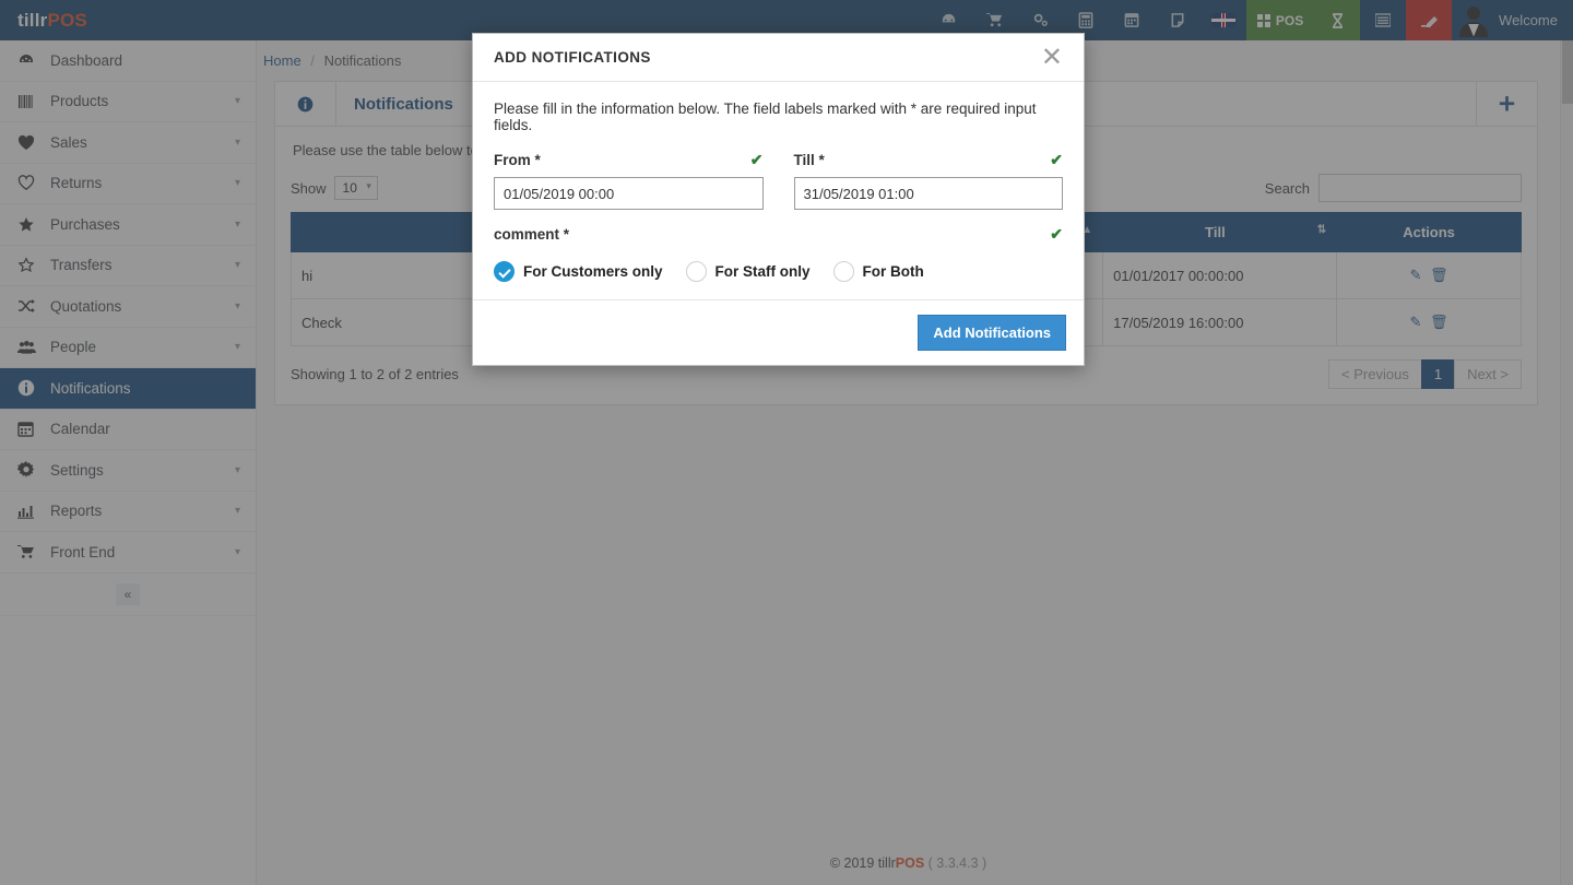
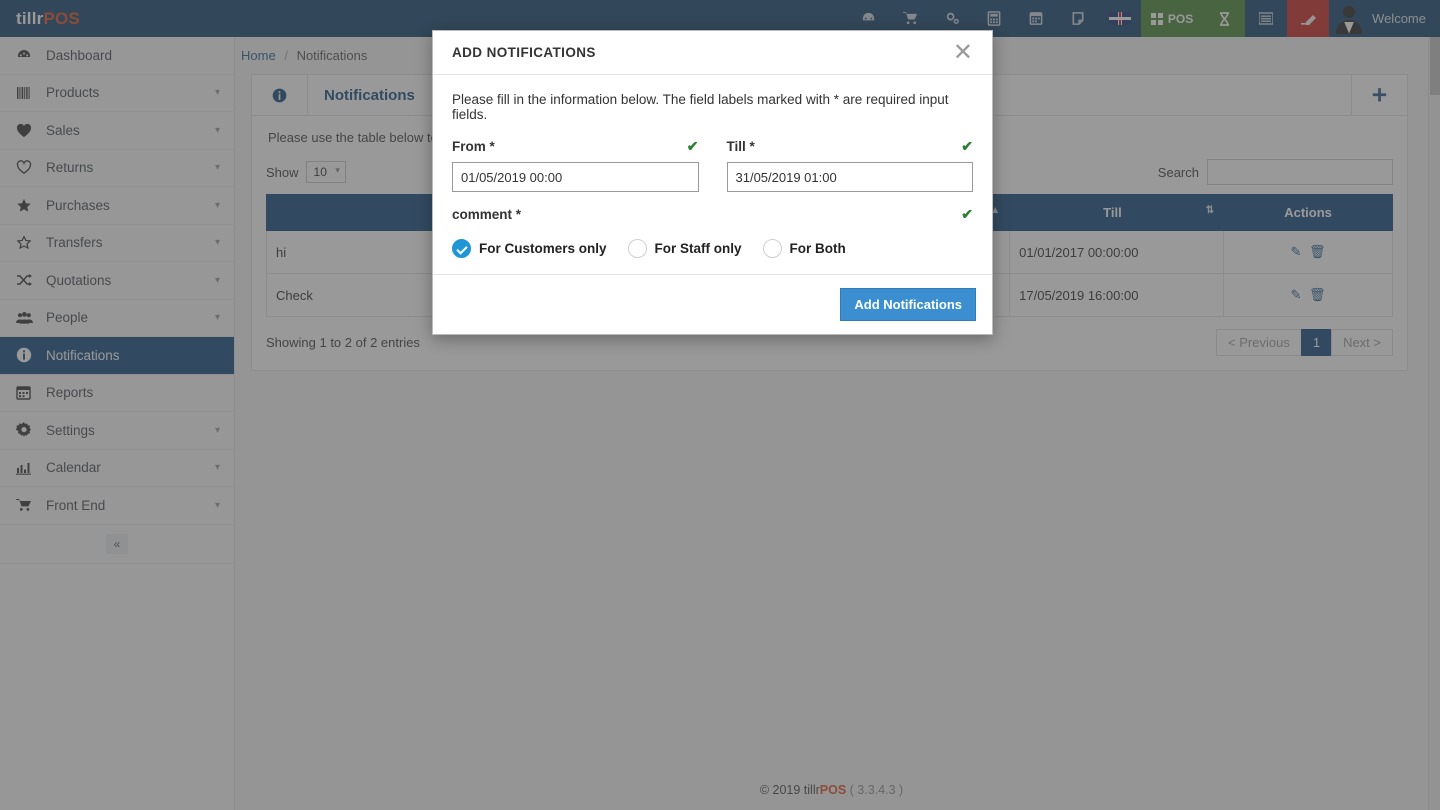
  tillr
  POS
  POS
  Welcome
  Dashboard
  Products
  ▾
  Sales
  ▾
  Returns
  ▾
  Purchases
  ▾
  Transfers
  ▾
  Quotations
  ▾
  People
  ▾
  Notifications
- Calendar
+ Reports
  Settings
  ▾
- Reports
+ Calendar
  ▾
  Front End
  ▾
  «
  Home / Notifications
  Notifications
  Please use the table below t
  Show
  10
  Search
  Showing 1 to 2 of 2 entries
  < Previous
  1
  Next >
  © 2019 tillr
  POS
  ( 3.3.4.3 )
  ADD NOTIFICATIONS
  ✕
  Please fill in the information below. The field labels marked with * are required input fields.
  From *
  ✔
  01/05/2019 00:00
  Till *
  ✔
  31/05/2019 01:00
  comment *
  ✔
  For Customers only
  For Staff only
  For Both
  Add Notifications
